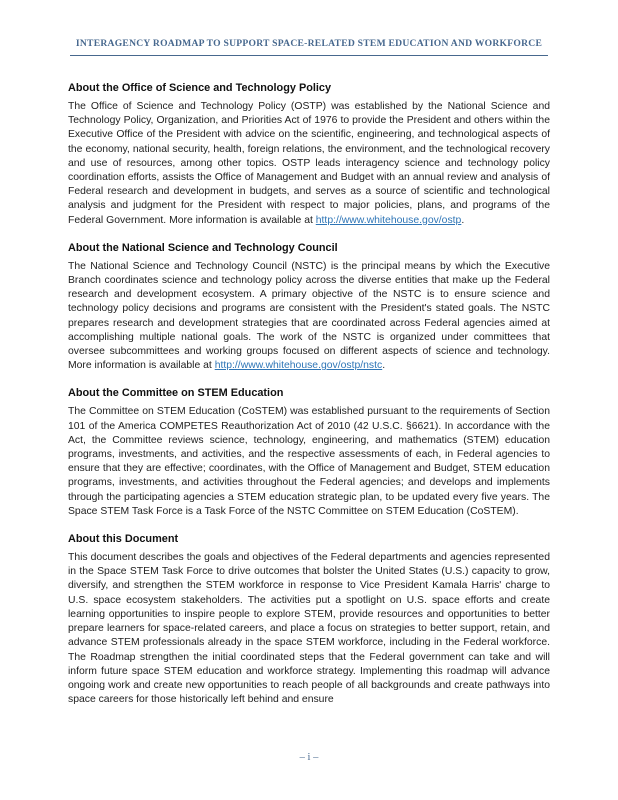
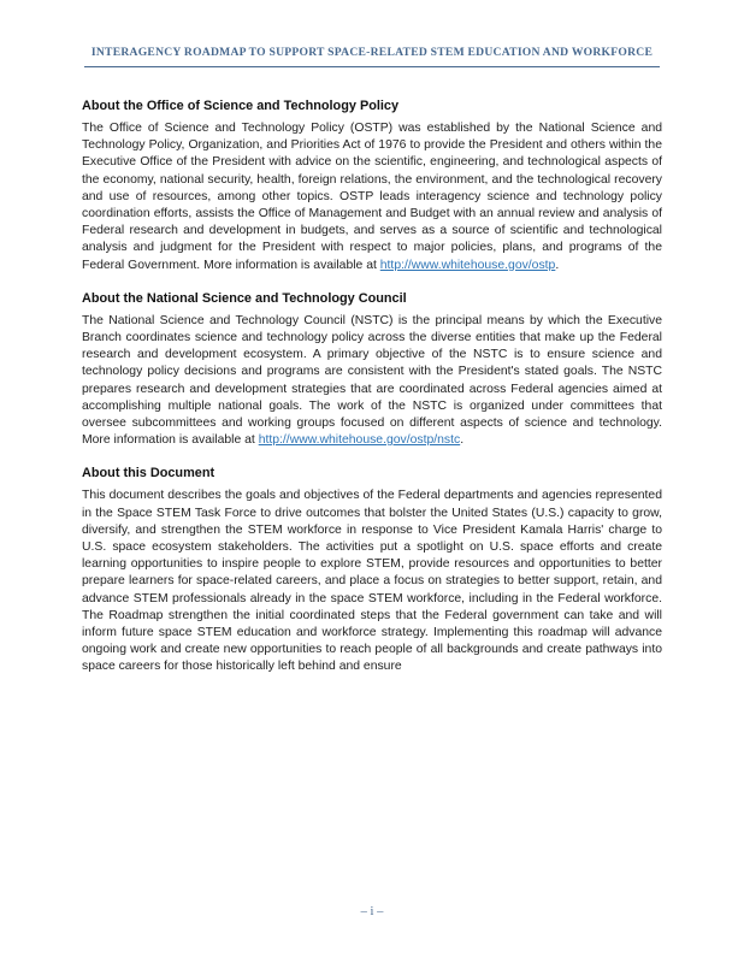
  INTERAGENCY ROADMAP TO SUPPORT SPACE-RELATED STEM EDUCATION AND WORKFORCE
  About the Office of Science and Technology Policy
  The Office of Science and Technology Policy (OSTP) was established by the National Science and Technology Policy, Organization, and Priorities Act of 1976 to provide the President and others within the Executive Office of the President with advice on the scientific, engineering, and technological aspects of the economy, national security, health, foreign relations, the environment, and the technological recovery and use of resources, among other topics. OSTP leads interagency science and technology policy coordination efforts, assists the Office of Management and Budget with an annual review and analysis of Federal research and development in budgets, and serves as a source of scientific and technological analysis and judgment for the President with respect to major policies, plans, and programs of the Federal Government. More information is available at http://www.whitehouse.gov/ostp.
  About the National Science and Technology Council
  The National Science and Technology Council (NSTC) is the principal means by which the Executive Branch coordinates science and technology policy across the diverse entities that make up the Federal research and development ecosystem. A primary objective of the NSTC is to ensure science and technology policy decisions and programs are consistent with the President's stated goals. The NSTC prepares research and development strategies that are coordinated across Federal agencies aimed at accomplishing multiple national goals. The work of the NSTC is organized under committees that oversee subcommittees and working groups focused on different aspects of science and technology. More information is available at http://www.whitehouse.gov/ostp/nstc.
- About the Committee on STEM Education
- The Committee on STEM Education (CoSTEM) was established pursuant to the requirements of Section 101 of the America COMPETES Reauthorization Act of 2010 (42 U.S.C. §6621). In accordance with the Act, the Committee reviews science, technology, engineering, and mathematics (STEM) education programs, investments, and activities, and the respective assessments of each, in Federal agencies to ensure that they are effective; coordinates, with the Office of Management and Budget, STEM education programs, investments, and activities throughout the Federal agencies; and develops and implements through the participating agencies a STEM education strategic plan, to be updated every five years. The Space STEM Task Force is a Task Force of the NSTC Committee on STEM Education (CoSTEM).
  About this Document
  This document describes the goals and objectives of the Federal departments and agencies represented in the Space STEM Task Force to drive outcomes that bolster the United States (U.S.) capacity to grow, diversify, and strengthen the STEM workforce in response to Vice President Kamala Harris' charge to U.S. space ecosystem stakeholders. The activities put a spotlight on U.S. space efforts and create learning opportunities to inspire people to explore STEM, provide resources and opportunities to better prepare learners for space-related careers, and place a focus on strategies to better support, retain, and advance STEM professionals already in the space STEM workforce, including in the Federal workforce. The Roadmap strengthen the initial coordinated steps that the Federal government can take and will inform future space STEM education and workforce strategy. Implementing this roadmap will advance ongoing work and create new opportunities to reach people of all backgrounds and create pathways into space careers for those historically left behind and ensure
  – i –
